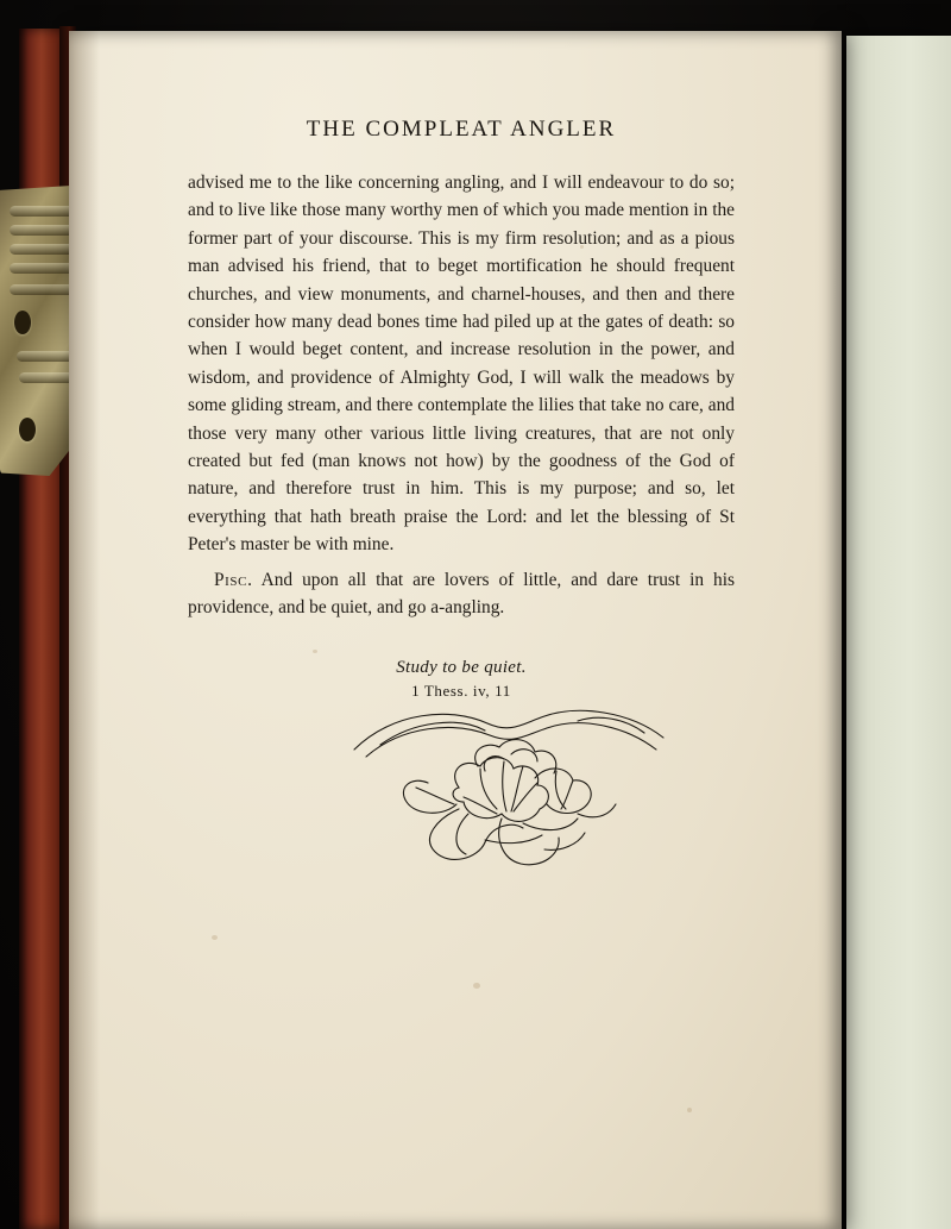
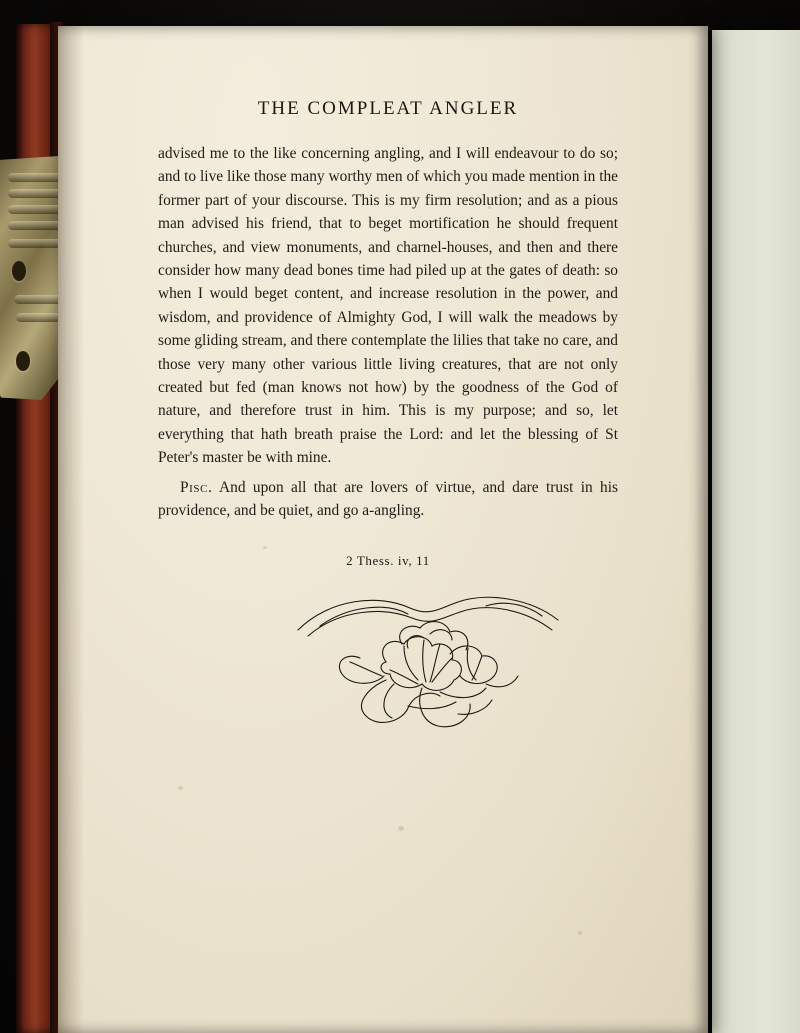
  THE COMPLEAT ANGLER
  advised me to the like concerning angling, and I will endeavour to do so; and to live like those many worthy men of which you made mention in the former part of your discourse. This is my firm resolution; and as a pious man advised his friend, that to beget mortification he should frequent churches, and view monuments, and charnel-houses, and then and there consider how many dead bones time had piled up at the gates of death: so when I would beget content, and increase resolution in the power, and wisdom, and providence of Almighty God, I will walk the meadows by some gliding stream, and there contemplate the lilies that take no care, and those very many other various little living creatures, that are not only created but fed (man knows not how) by the goodness of the God of nature, and therefore trust in him. This is my purpose; and so, let everything that hath breath praise the Lord: and let the blessing of St Peter's master be with mine.
- Pisc. And upon all that are lovers of little, and dare trust in his providence, and be quiet, and go a-angling.
+ Pisc. And upon all that are lovers of virtue, and dare trust in his providence, and be quiet, and go a-angling.
- Study to be quiet.
- 1 Thess. iv, 11
+ 2 Thess. iv, 11
